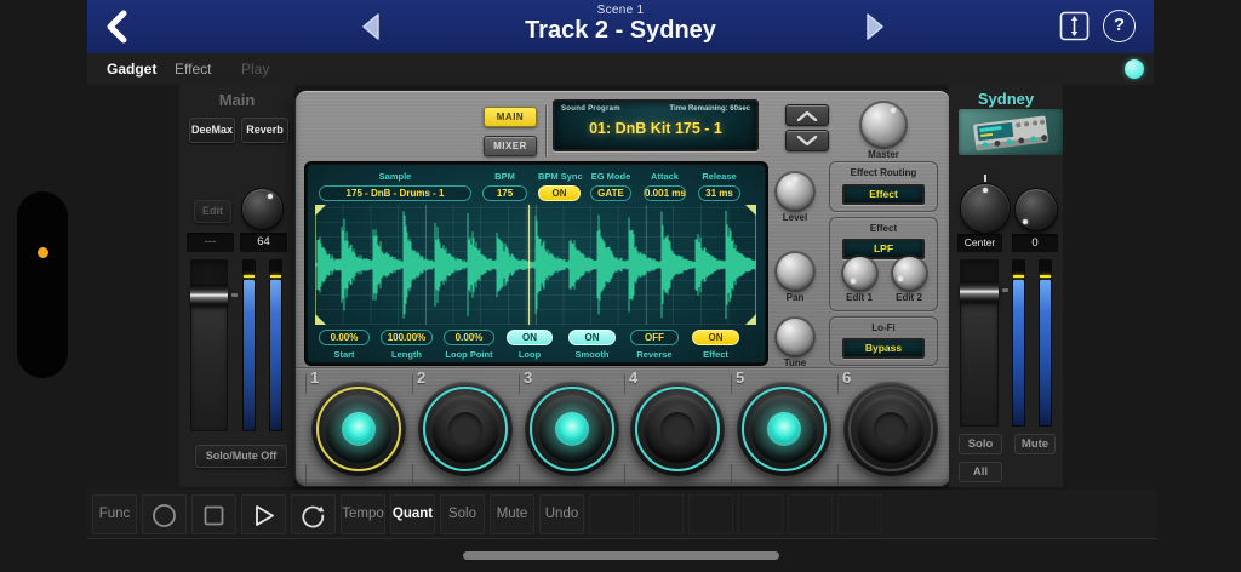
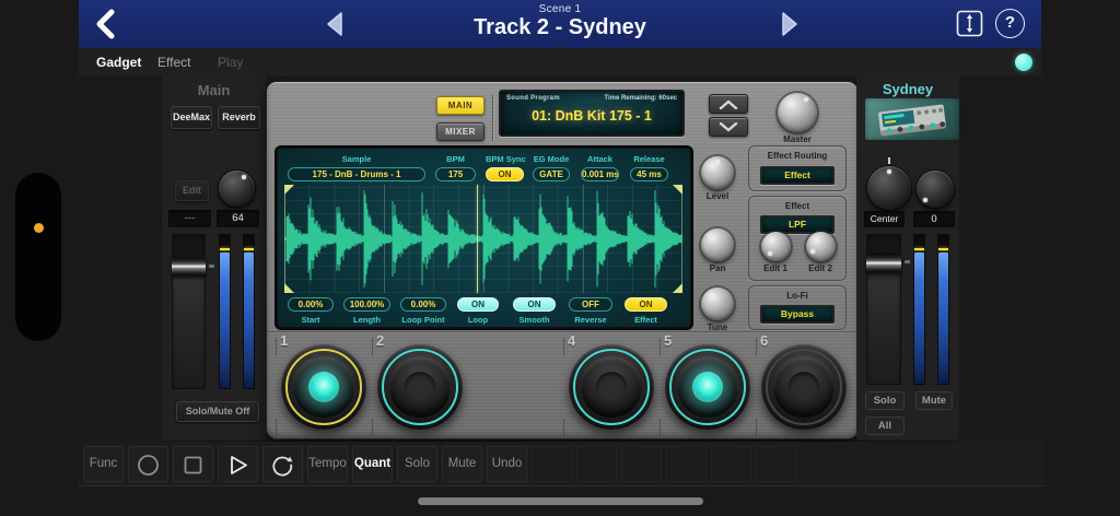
  Scene 1
  Track 2 - Sydney
  ?
  Gadget
  Effect
  Play
  Main
  DeeMax
  Reverb
  Edit
  ---
  64
  Solo/Mute Off
  MAIN
  MIXER
  01: DnB Kit 175 - 1
  Master
  Sample
  175 - DnB - Drums - 1
  BPM
  175
  BPM Sync
  ON
  EG Mode
  GATE
  Attack
  0.001 ms
  Release
- 31 ms
+ 45 ms
  0.00%
  Start
  100.00%
  Length
  0.00%
  Loop Point
  ON
  Loop
  ON
  Smooth
  OFF
  Reverse
  ON
  Effect
  Level
  Pan
  Tune
  Effect Routing
  Effect
  Effect
  LPF
  Edit 1
  Edit 2
  Lo-Fi
  Bypass
  1
  2
- 3
  4
  5
  6
  Sydney
  Center
  0
  Solo
  Mute
  All
  Func
  Tempo
  Quant
  Solo
  Mute
  Undo
